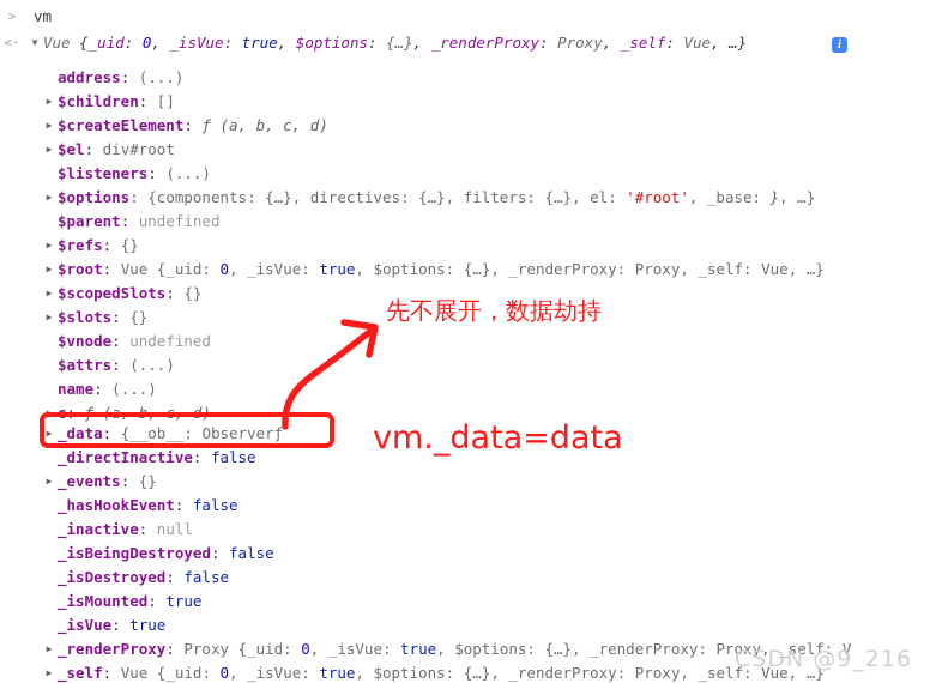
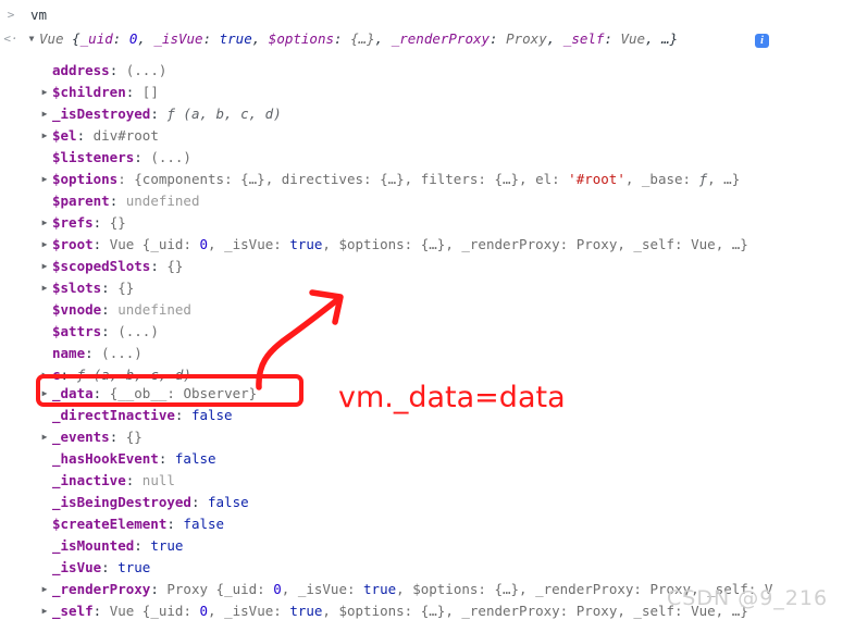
  >
  vm
  <·
  ▼
  Vue {_uid: 0, _isVue: true, $options: {…}, _renderProxy: Proxy, _self: Vue, …}
  i
  address: (...)
  ▶
  $children: []
  ▶
- $createElement: ƒ (a, b, c, d)
+ _isDestroyed: ƒ (a, b, c, d)
  ▶
  $el: div#root
  $listeners: (...)
  ▶
- $options: {components: {…}, directives: {…}, filters: {…}, el: '#root', _base: }, …}
+ $options: {components: {…}, directives: {…}, filters: {…}, el: '#root', _base: ƒ, …}
  $parent: undefined
  ▶
  $refs: {}
  ▶
  $root: Vue {_uid: 0, _isVue: true, $options: {…}, _renderProxy: Proxy, _self: Vue, …}
  ▶
  $scopedSlots: {}
  ▶
  $slots: {}
  $vnode: undefined
  $attrs: (...)
  name: (...)
  ▶
  c: ƒ (a, b, c, d)
  ▶
- _data: {__ob__: Observerƒ
+ _data: {__ob__: Observer}
  _directInactive: false
  ▶
  _events: {}
  _hasHookEvent: false
  _inactive: null
  _isBeingDestroyed: false
- _isDestroyed: false
+ $createElement: false
  _isMounted: true
  _isVue: true
  ▶
  _renderProxy: Proxy {_uid: 0, _isVue: true, $options: {…}, _renderProxy: Proxy, _self: V
  ▶
  _self: Vue {_uid: 0, _isVue: true, $options: {…}, _renderProxy: Proxy, _self: Vue, …}
- 先不展开，数据劫持
  vm._data=data
  CSDN @9_216
